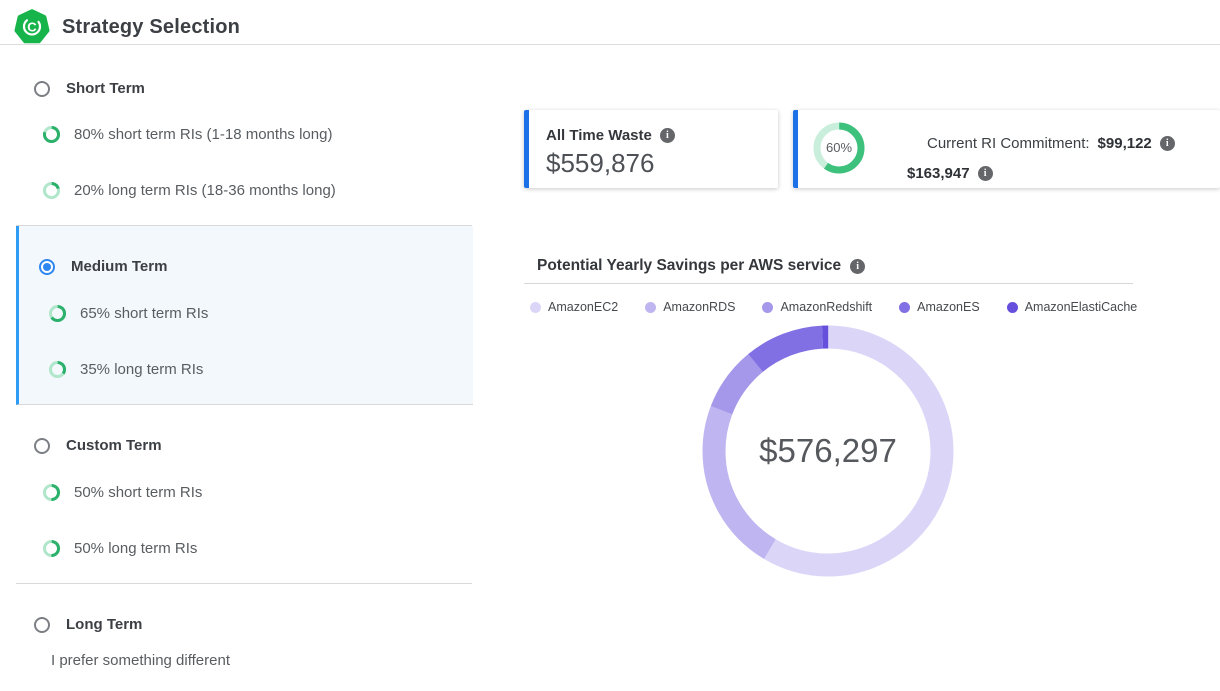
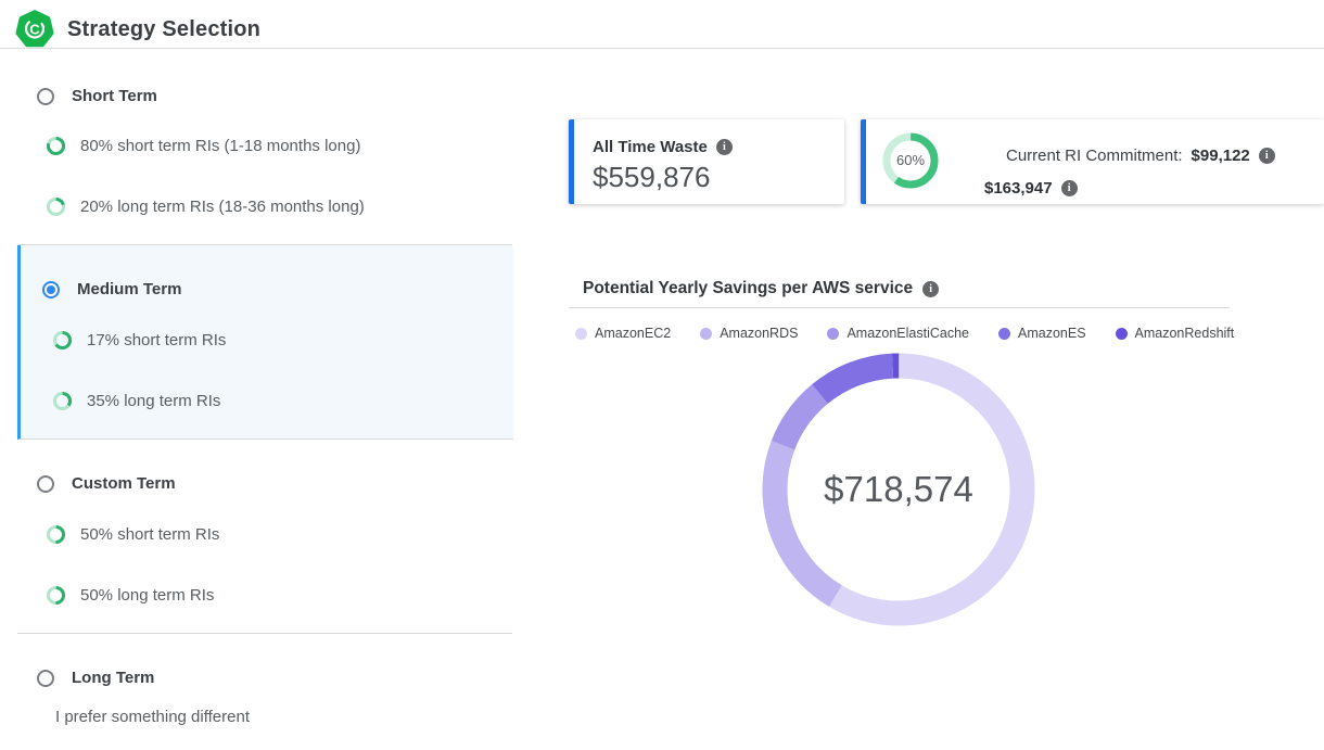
  C
  Strategy Selection
  Short Term
  80% short term RIs (1-18 months long)
  20% long term RIs (18-36 months long)
  Medium Term
- 65% short term RIs
+ 17% short term RIs
  35% long term RIs
  Custom Term
  50% short term RIs
  50% long term RIs
  Long Term
  I prefer something different
  All Time Waste
  i
  $559,876
  60%
  Current RI Commitment:
  $99,122
  i
  $163,947
  i
  Potential Yearly Savings per AWS service
  i
  AmazonEC2
  AmazonRDS
- AmazonRedshift
+ AmazonElastiCache
  AmazonES
- AmazonElastiCache
+ AmazonRedshift
- $576,297
+ $718,574
